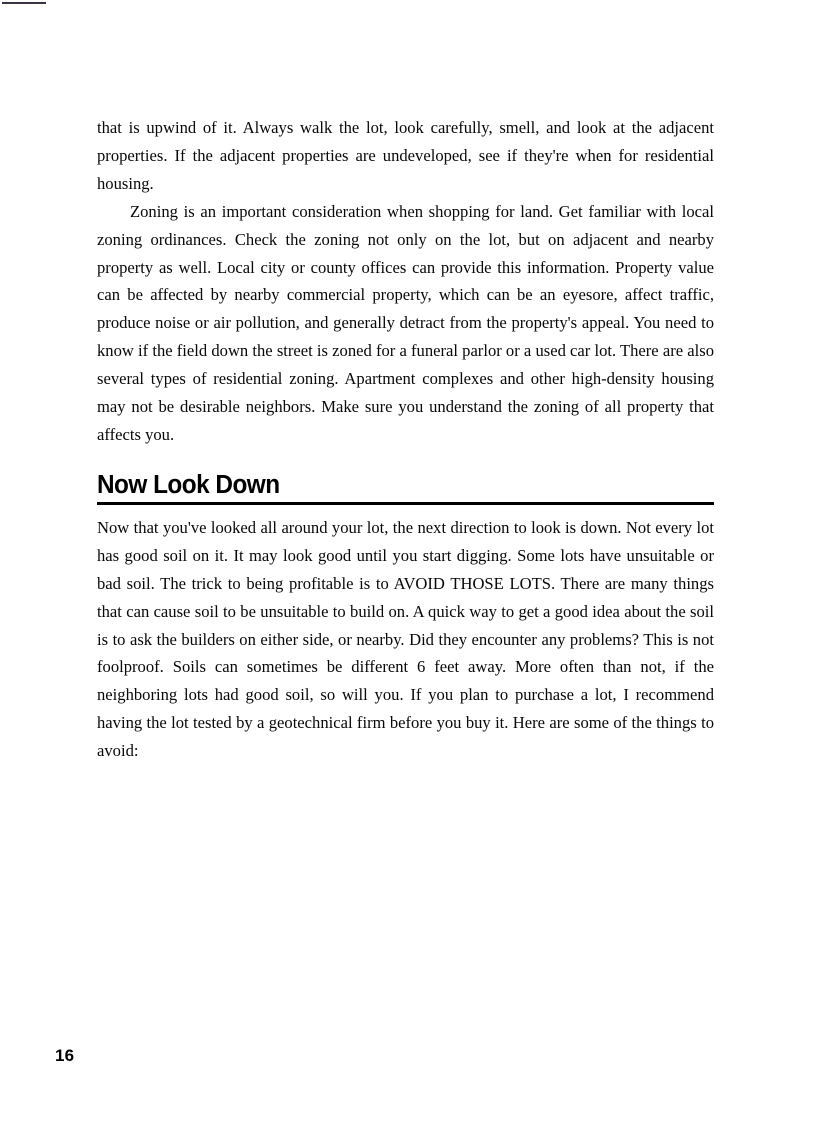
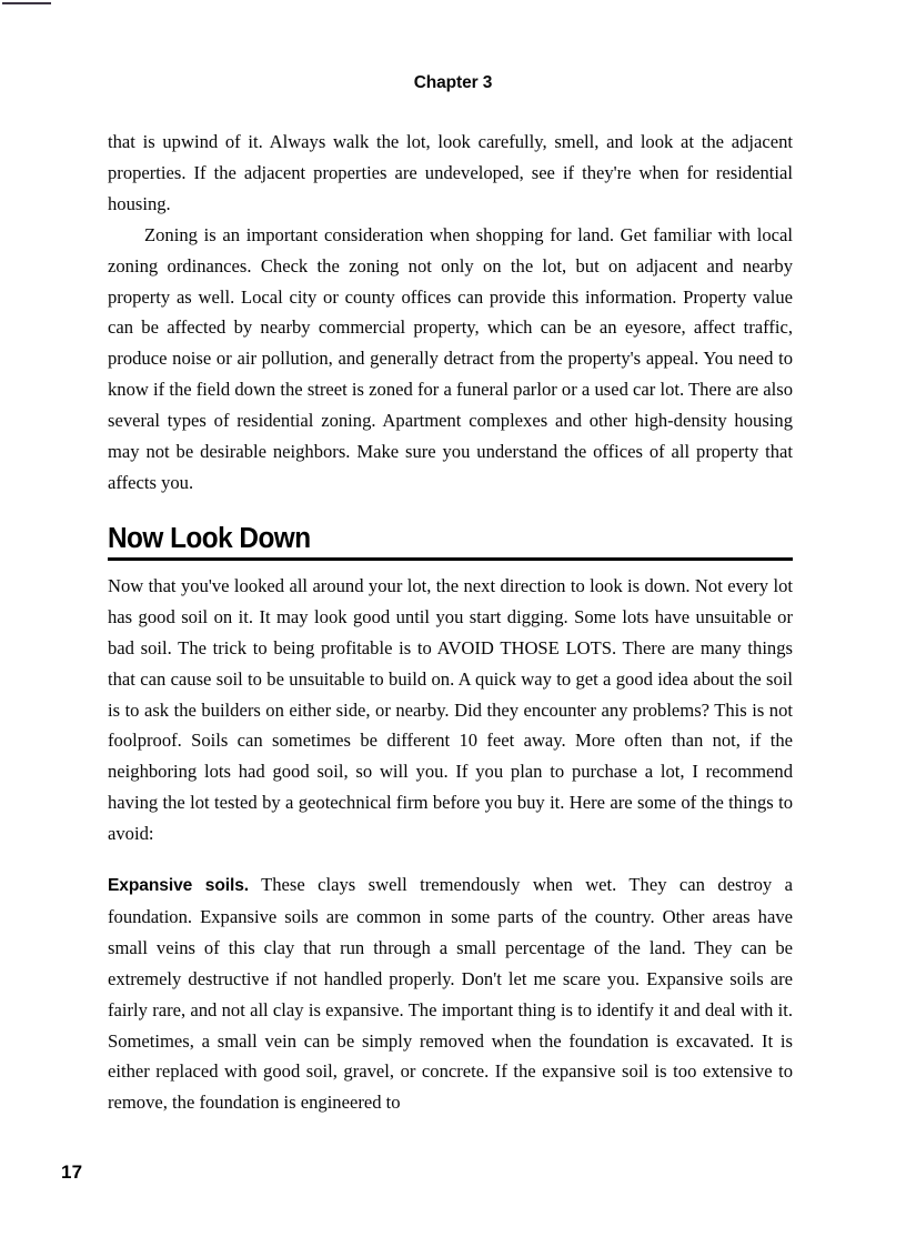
+ Chapter 3
  that is upwind of it. Always walk the lot, look carefully, smell, and look at the adjacent properties. If the adjacent properties are undeveloped, see if they're when for residential housing.
- Zoning is an important consideration when shopping for land. Get familiar with local zoning ordinances. Check the zoning not only on the lot, but on adjacent and nearby property as well. Local city or county offices can provide this information. Property value can be affected by nearby commercial property, which can be an eyesore, affect traffic, produce noise or air pollution, and generally detract from the property's appeal. You need to know if the field down the street is zoned for a funeral parlor or a used car lot. There are also several types of residential zoning. Apartment complexes and other high-density housing may not be desirable neighbors. Make sure you understand the zoning of all property that affects you.
+ Zoning is an important consideration when shopping for land. Get familiar with local zoning ordinances. Check the zoning not only on the lot, but on adjacent and nearby property as well. Local city or county offices can provide this information. Property value can be affected by nearby commercial property, which can be an eyesore, affect traffic, produce noise or air pollution, and generally detract from the property's appeal. You need to know if the field down the street is zoned for a funeral parlor or a used car lot. There are also several types of residential zoning. Apartment complexes and other high-density housing may not be desirable neighbors. Make sure you understand the offices of all property that affects you.
  Now Look Down
- Now that you've looked all around your lot, the next direction to look is down. Not every lot has good soil on it. It may look good until you start digging. Some lots have unsuitable or bad soil. The trick to being profitable is to AVOID THOSE LOTS. There are many things that can cause soil to be unsuitable to build on. A quick way to get a good idea about the soil is to ask the builders on either side, or nearby. Did they encounter any problems? This is not foolproof. Soils can sometimes be different 6 feet away. More often than not, if the neighboring lots had good soil, so will you. If you plan to purchase a lot, I recommend having the lot tested by a geotechnical firm before you buy it. Here are some of the things to avoid:
+ Now that you've looked all around your lot, the next direction to look is down. Not every lot has good soil on it. It may look good until you start digging. Some lots have unsuitable or bad soil. The trick to being profitable is to AVOID THOSE LOTS. There are many things that can cause soil to be unsuitable to build on. A quick way to get a good idea about the soil is to ask the builders on either side, or nearby. Did they encounter any problems? This is not foolproof. Soils can sometimes be different 10 feet away. More often than not, if the neighboring lots had good soil, so will you. If you plan to purchase a lot, I recommend having the lot tested by a geotechnical firm before you buy it. Here are some of the things to avoid:
+ Expansive soils. These clays swell tremendously when wet. They can destroy a foundation. Expansive soils are common in some parts of the country. Other areas have small veins of this clay that run through a small percentage of the land. They can be extremely destructive if not handled properly. Don't let me scare you. Expansive soils are fairly rare, and not all clay is expansive. The important thing is to identify it and deal with it. Sometimes, a small vein can be simply removed when the foundation is excavated. It is either replaced with good soil, gravel, or concrete. If the expansive soil is too extensive to remove, the foundation is engineered to
- 16
+ 17
